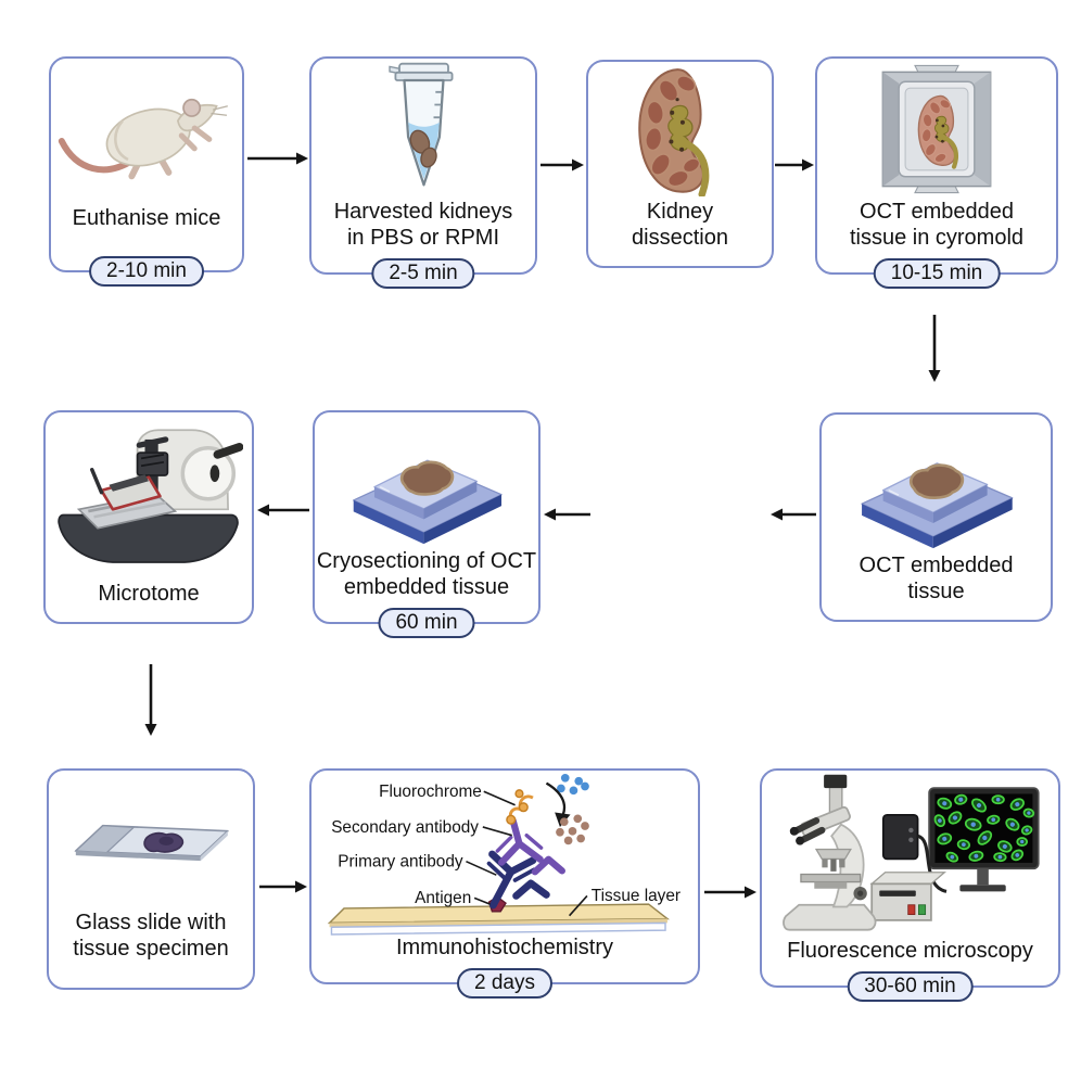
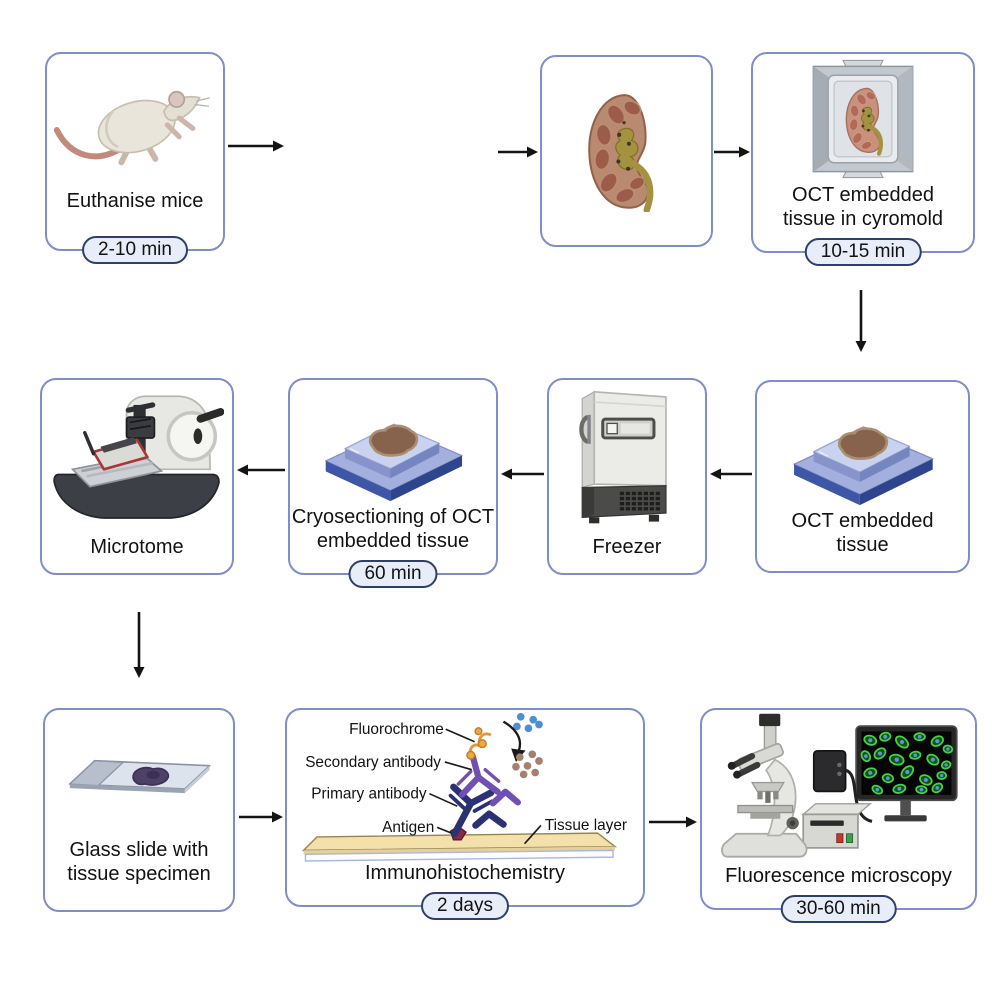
  Euthanise mice
  2-10 min
- Harvested kidneys
- in PBS or RPMI
- 2-5 min
- Kidney
- dissection
  OCT embedded
  tissue in cyromold
  10-15 min
  OCT embedded
  tissue
+ Freezer
  Cryosectioning of OCT
  embedded tissue
  60 min
  Microtome
  Glass slide with
  tissue specimen
  Fluorochrome
  Secondary antibody
  Primary antibody
  Antigen
  Tissue layer
  Immunohistochemistry
  2 days
  Fluorescence microscopy
  30-60 min
